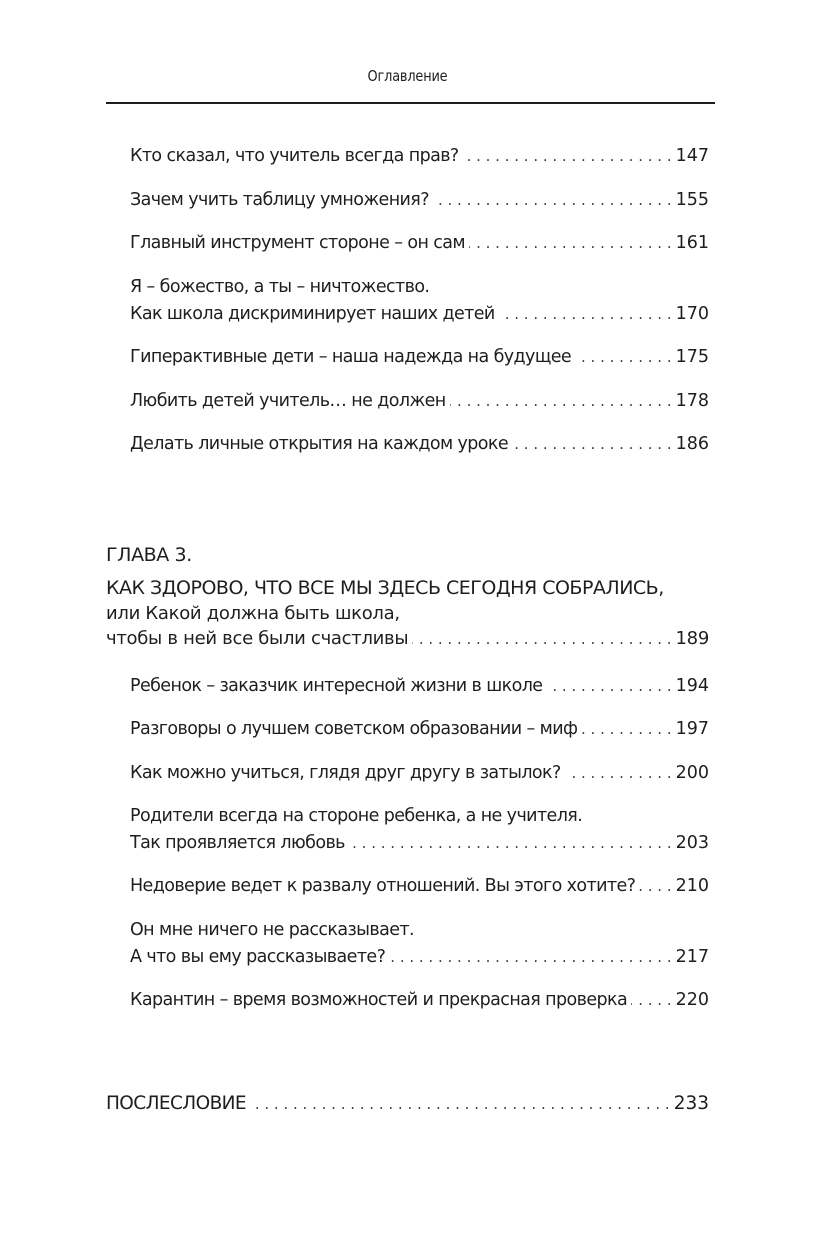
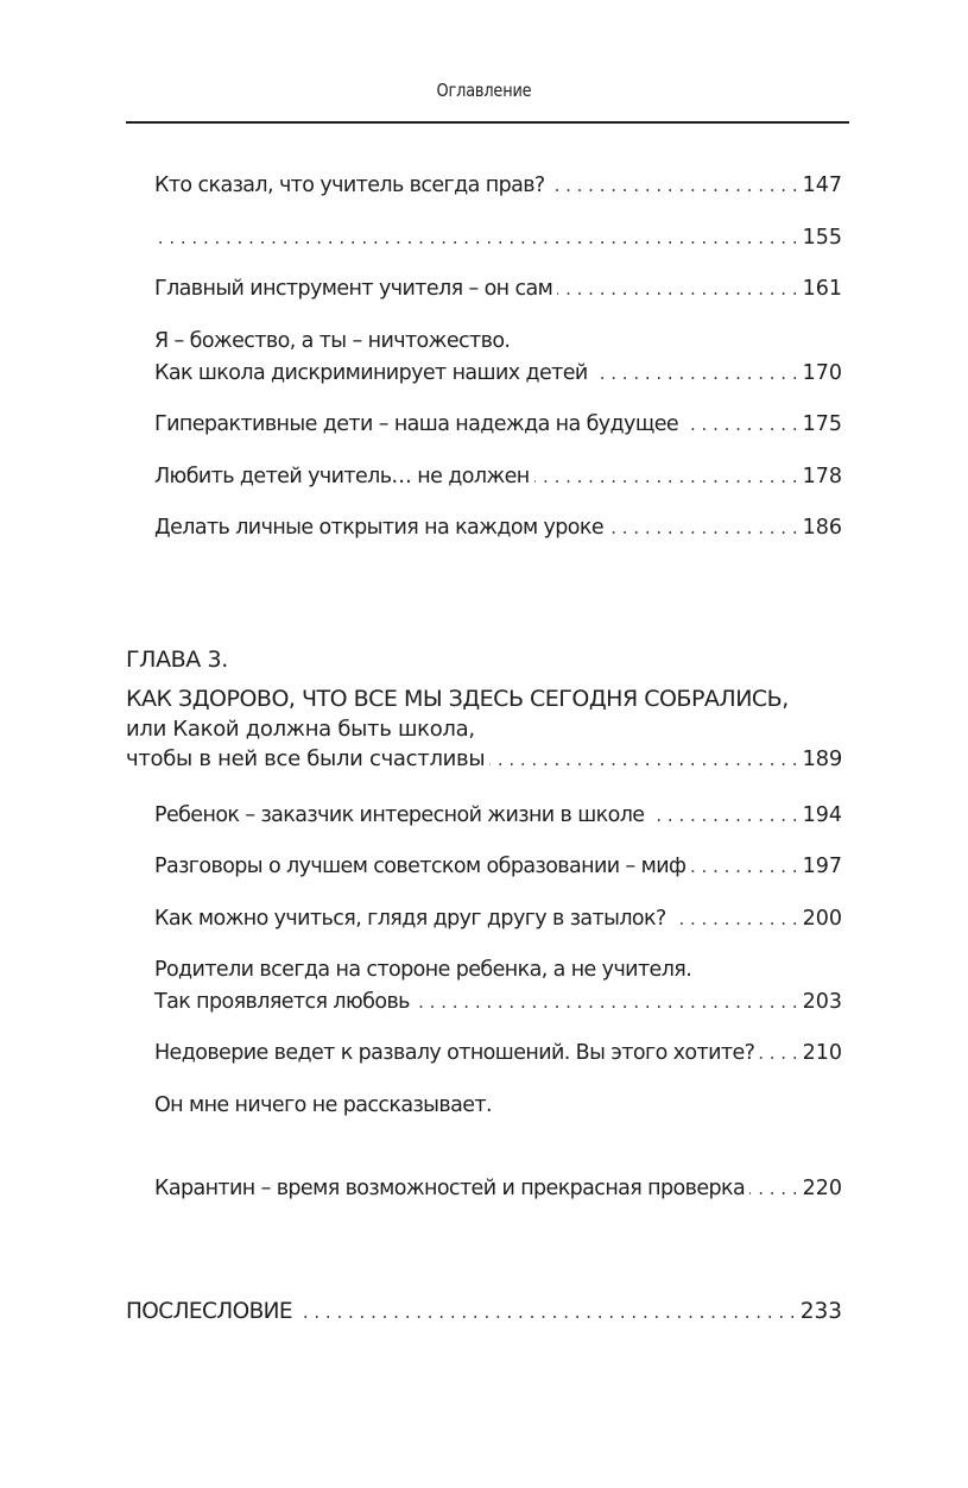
  Оглавление
  Кто сказал, что учитель всегда прав?
  147
- Зачем учить таблицу умножения?
  155
- Главный инструмент стороне – он сам
+ Главный инструмент учителя – он сам
  161
  Я – божество, а ты – ничтожество.
  Как школа дискриминирует наших детей
  170
  Гиперактивные дети – наша надежда на будущее
  175
  Любить детей учитель… не должен
  178
  Делать личные открытия на каждом уроке
  186
  ГЛАВА 3.
  КАК ЗДОРОВО, ЧТО ВСЕ МЫ ЗДЕСЬ СЕГОДНЯ СОБРАЛИСЬ,
  или Какой должна быть школа,
  чтобы в ней все были счастливы
  189
  Ребенок – заказчик интересной жизни в школе
  194
  Разговоры о лучшем советском образовании – миф
  197
  Как можно учиться, глядя друг другу в затылок?
  200
  Родители всегда на стороне ребенка, а не учителя.
  Так проявляется любовь
  203
  Недоверие ведет к развалу отношений. Вы этого хотите?
  210
  Он мне ничего не рассказывает.
- А что вы ему рассказываете?
- 217
  Карантин – время возможностей и прекрасная проверка
  220
  ПОСЛЕСЛОВИЕ
  233
